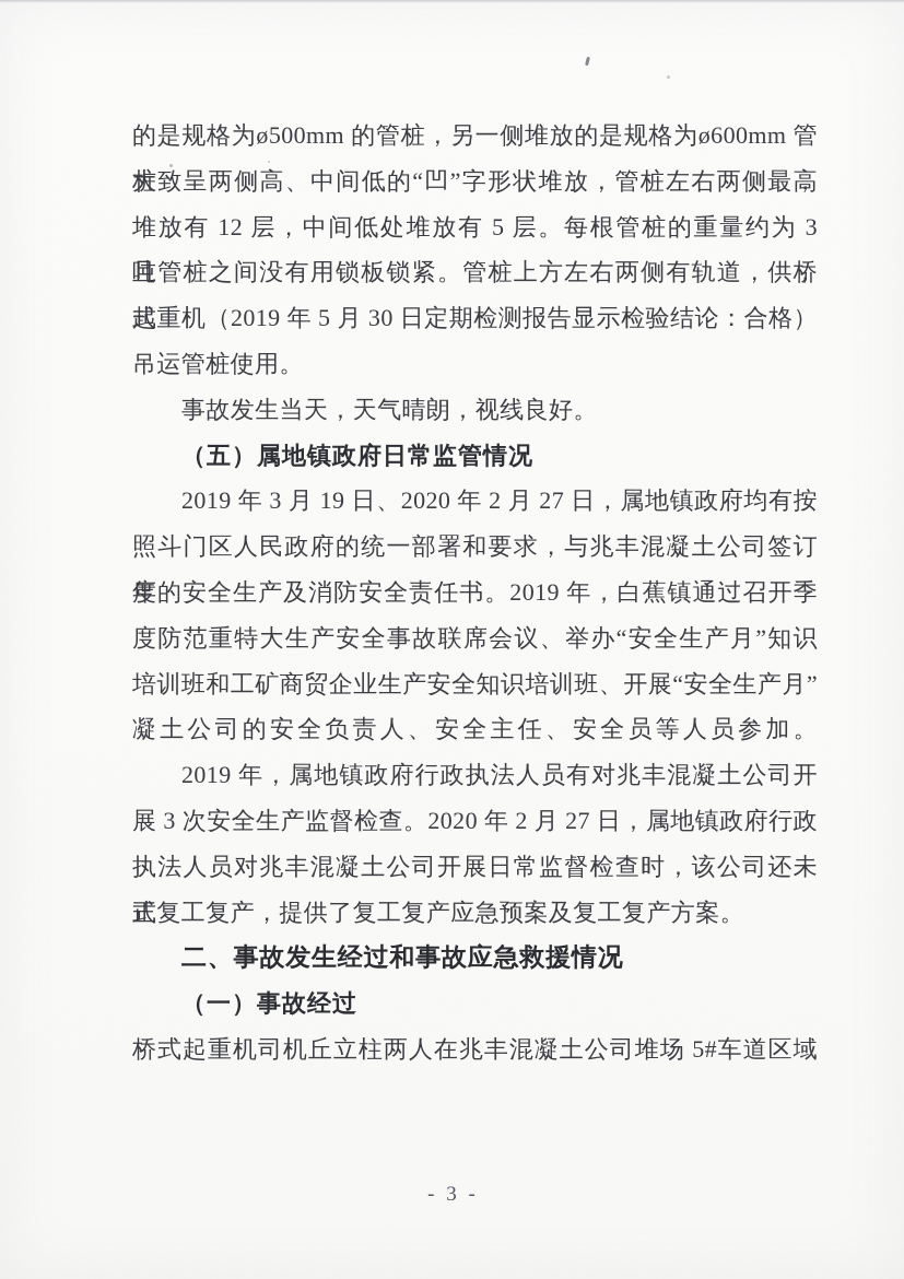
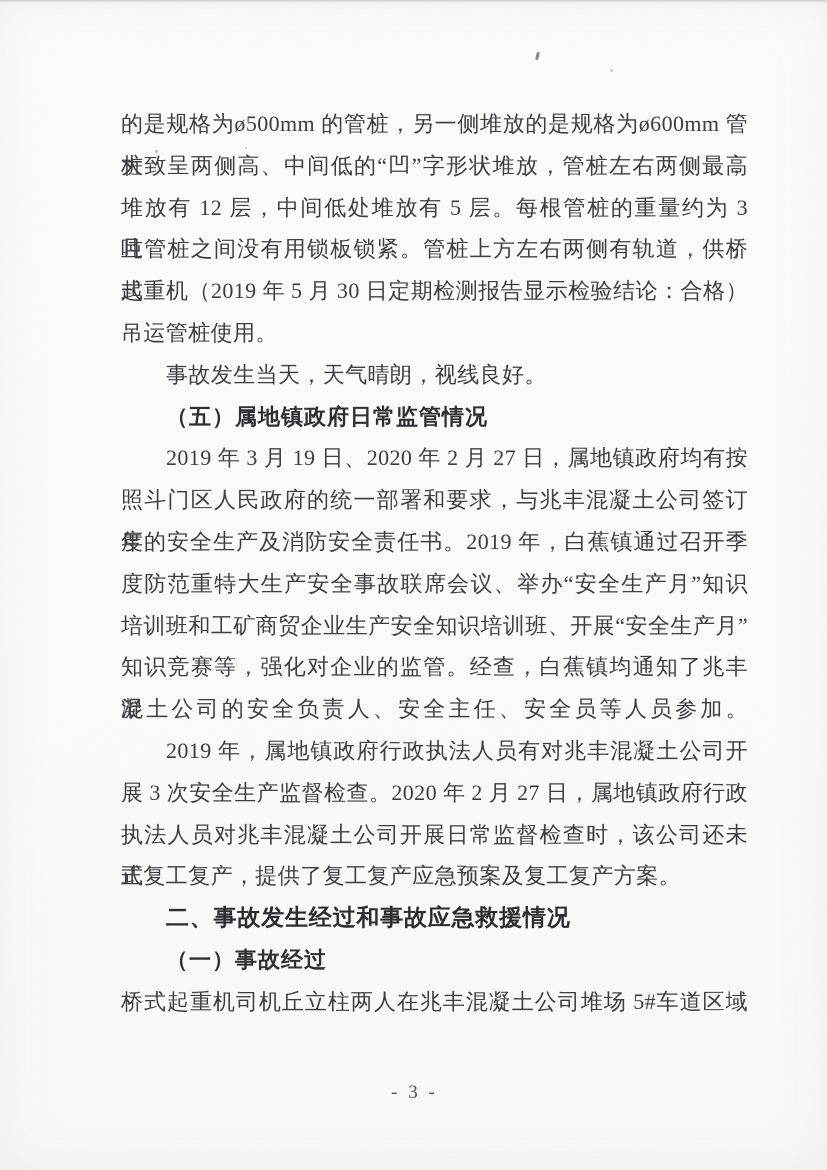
  的是规格为ø500mm 的管桩，另一侧堆放的是规格为ø600mm 管桩，
  大致呈两侧高、中间低的“凹”字形状堆放，管桩左右两侧最高
  堆放有 12 层，中间低处堆放有 5 层。每根管桩的重量约为 3 吨，
  且管桩之间没有用锁板锁紧。管桩上方左右两侧有轨道，供桥式
  起重机（2019 年 5 月 30 日定期检测报告显示检验结论：合格）
  吊运管桩使用。
  事故发生当天，天气晴朗，视线良好。
  （五）属地镇政府日常监管情况
  2019 年 3 月 19 日、2020 年 2 月 27 日，属地镇政府均有按
  照斗门区人民政府的统一部署和要求，与兆丰混凝土公司签订年
  度的安全生产及消防安全责任书。2019 年，白蕉镇通过召开季
  度防范重特大生产安全事故联席会议、举办“安全生产月”知识
  培训班和工矿商贸企业生产安全知识培训班、开展“安全生产月”
+ 知识竞赛等，强化对企业的监管。经查，白蕉镇均通知了兆丰混
  凝土公司的安全负责人、安全主任、安全员等人员参加。
  2019 年，属地镇政府行政执法人员有对兆丰混凝土公司开
  展 3 次安全生产监督检查。2020 年 2 月 27 日，属地镇政府行政
  执法人员对兆丰混凝土公司开展日常监督检查时，该公司还未正
  式复工复产，提供了复工复产应急预案及复工复产方案。
  二、事故发生经过和事故应急救援情况
  （一）事故经过
  桥式起重机司机丘立柱两人在兆丰混凝土公司堆场 5#车道区域
  - 3 -
